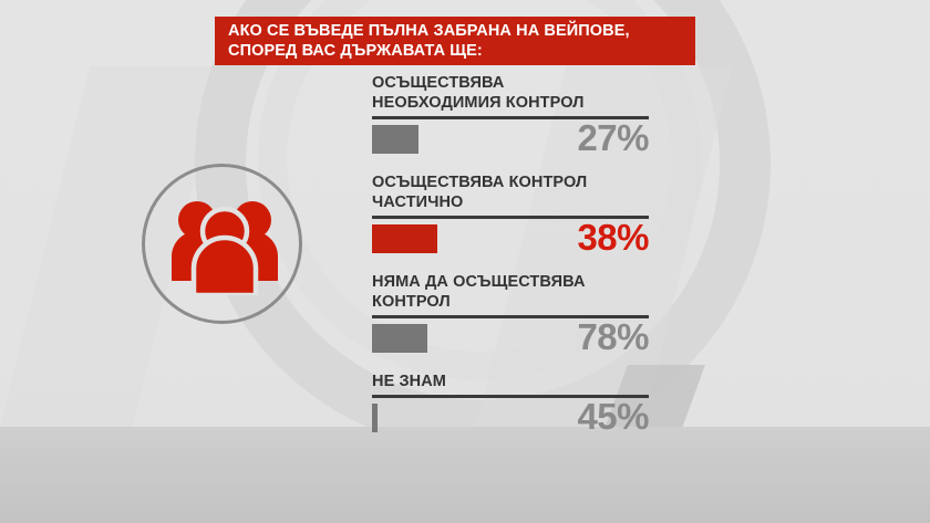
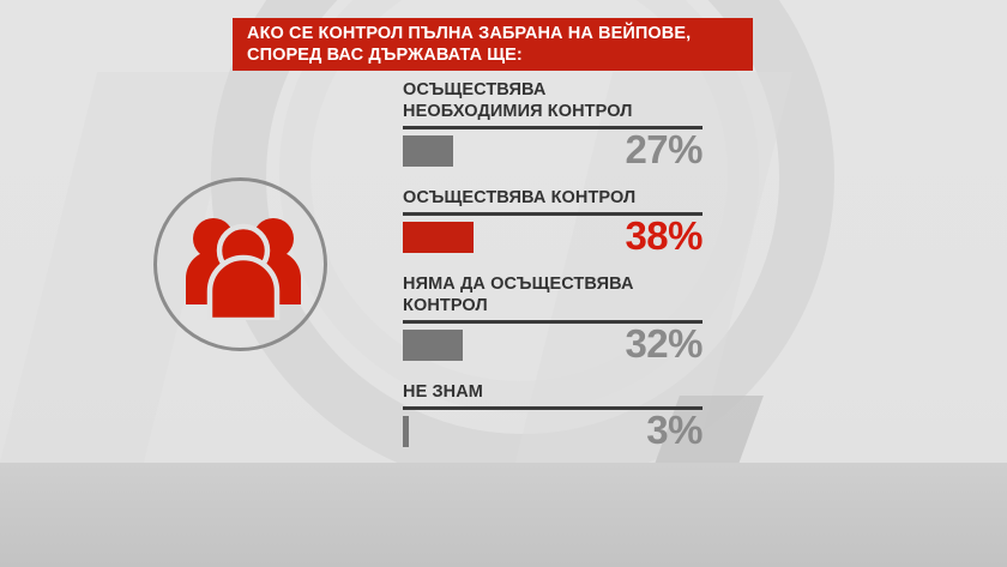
- АКО СЕ ВЪВЕДЕ ПЪЛНА ЗАБРАНА НА ВЕЙПОВЕ,
+ АКО СЕ КОНТРОЛ ПЪЛНА ЗАБРАНА НА ВЕЙПОВЕ,
  СПОРЕД ВАС ДЪРЖАВАТА ЩЕ:
  ОСЪЩЕСТВЯВА
  НЕОБХОДИМИЯ КОНТРОЛ
  27%
  ОСЪЩЕСТВЯВА КОНТРОЛ
- ЧАСТИЧНО
  38%
  НЯМА ДА ОСЪЩЕСТВЯВА
  КОНТРОЛ
- 78%
+ 32%
  НЕ ЗНАМ
- 45%
+ 3%
